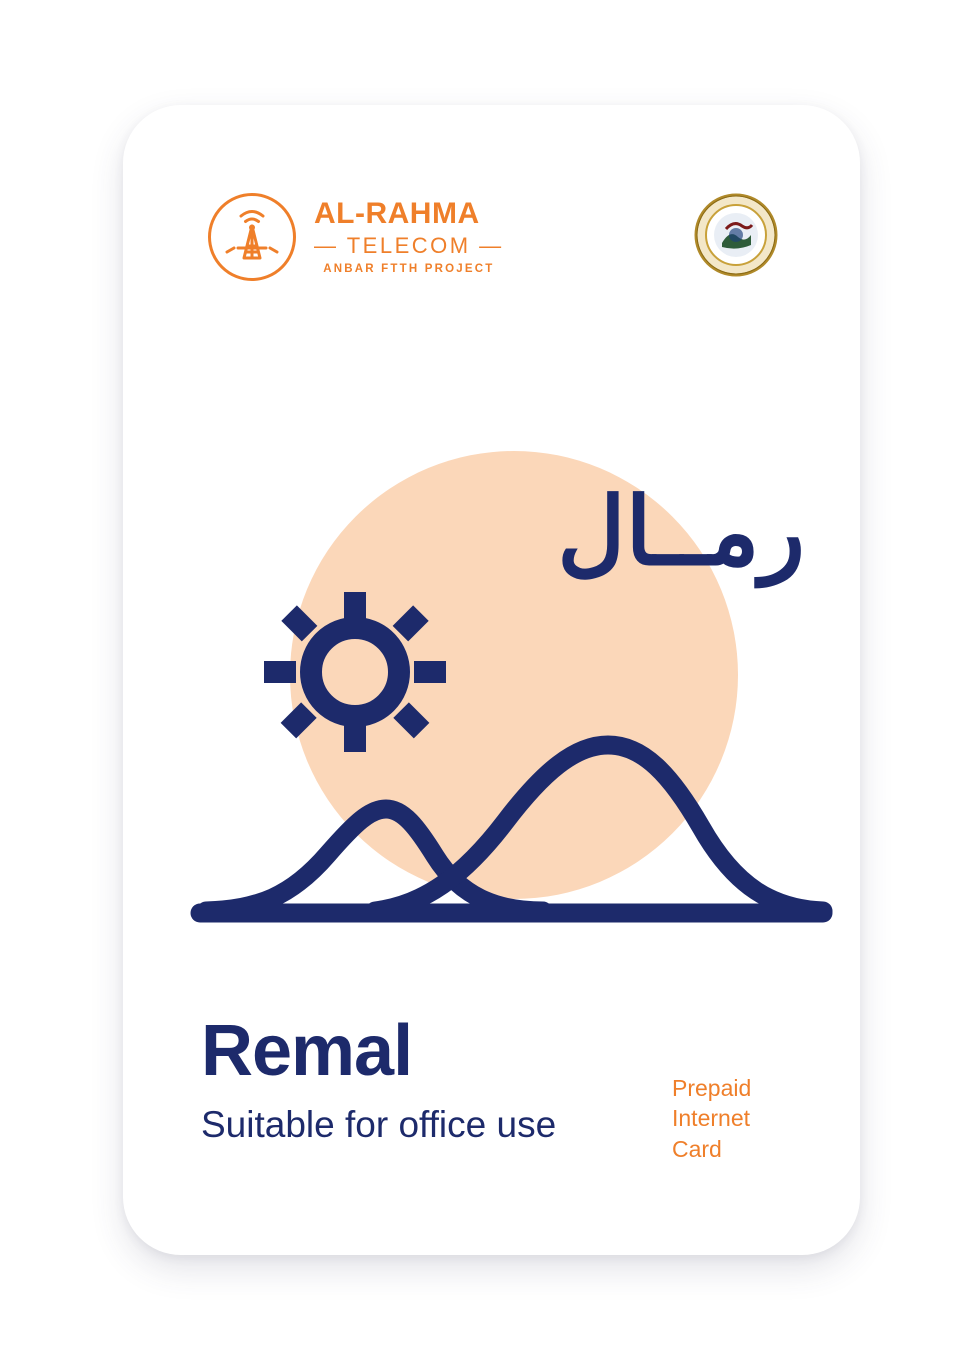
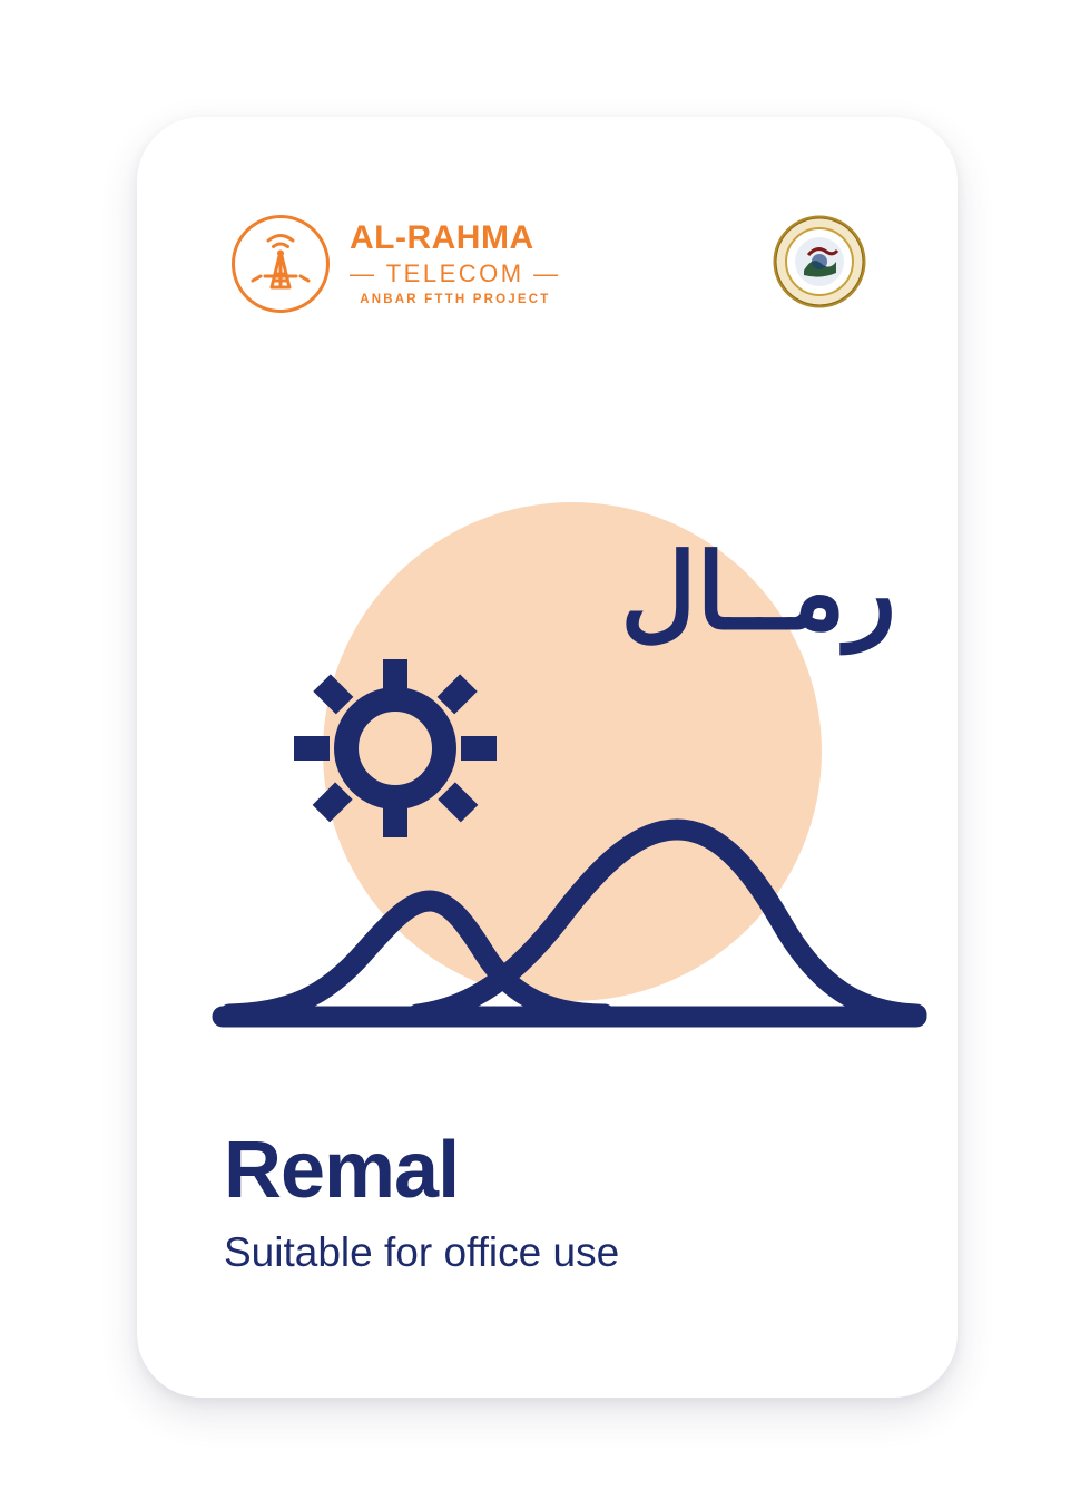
  AL-RAHMA
  — TELECOM —
  ANBAR FTTH PROJECT
  رمــال
  Remal
  Suitable for office use
- Prepaid
- Internet
- Card
